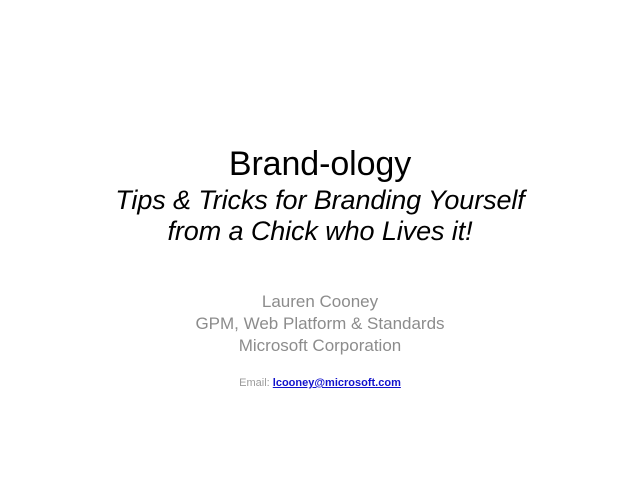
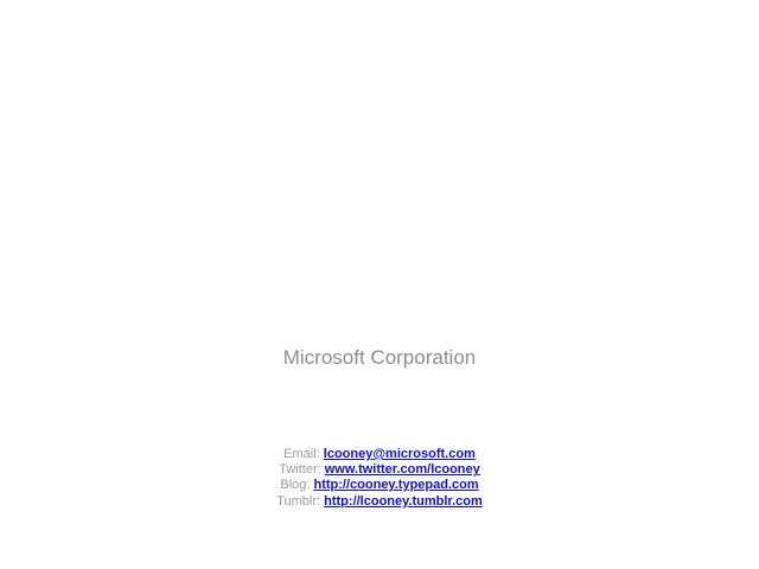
- Brand-ology
- Tips & Tricks for Branding Yourself
- from a Chick who Lives it!
- Lauren Cooney
- GPM, Web Platform & Standards
  Microsoft Corporation
  Email: lcooney@microsoft.com
+ Twitter: www.twitter.com/lcooney
+ Blog: http://cooney.typepad.com
+ Tumblr: http://lcooney.tumblr.com
